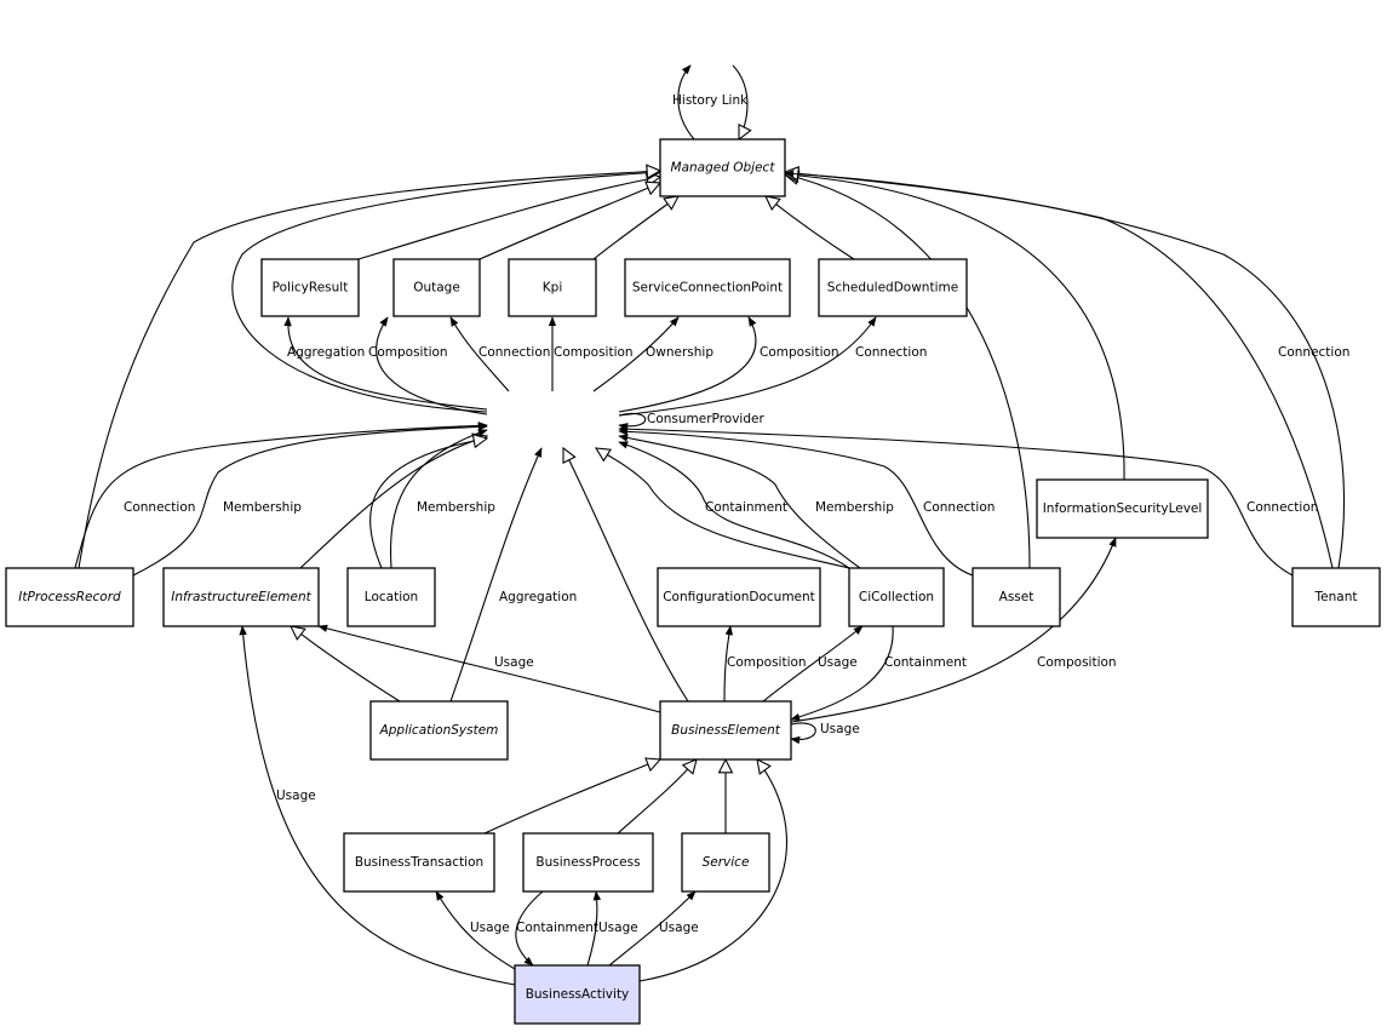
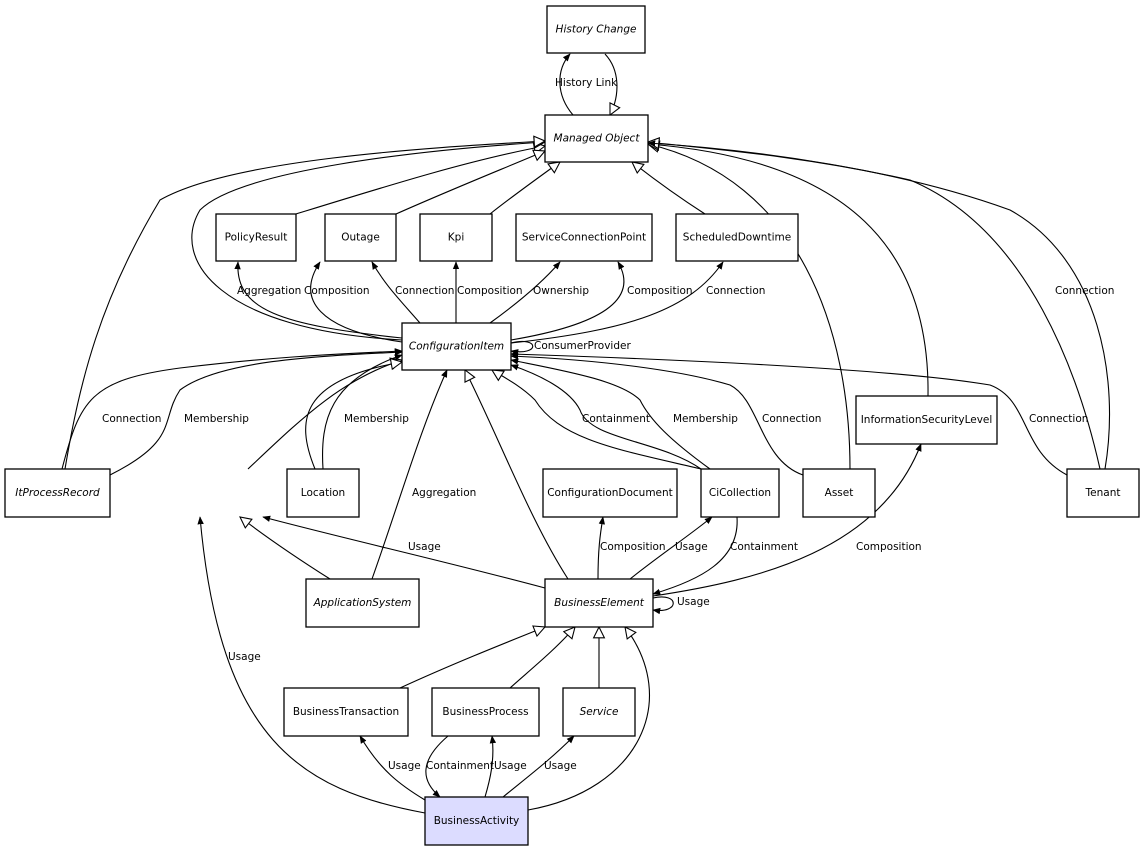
  History Link
  Connection
  Aggregation
  Composition
  Connection
  Composition
  Ownership
  Composition
  Connection
  ConsumerProvider
  Connection
  Membership
  Membership
  Aggregation
  Containment
  Membership
  Connection
  Connection
  Usage
  Composition
  Usage
  Containment
  Composition
  Usage
  Usage
  Usage
  Containment
  Usage
  Usage
+ History Change
  Managed Object
  PolicyResult
  Outage
  Kpi
  ServiceConnectionPoint
  ScheduledDowntime
+ ConfigurationItem
  InformationSecurityLevel
  ItProcessRecord
- InfrastructureElement
  Location
  ConfigurationDocument
  CiCollection
  Asset
  Tenant
  ApplicationSystem
  BusinessElement
  BusinessTransaction
  BusinessProcess
  Service
  BusinessActivity
